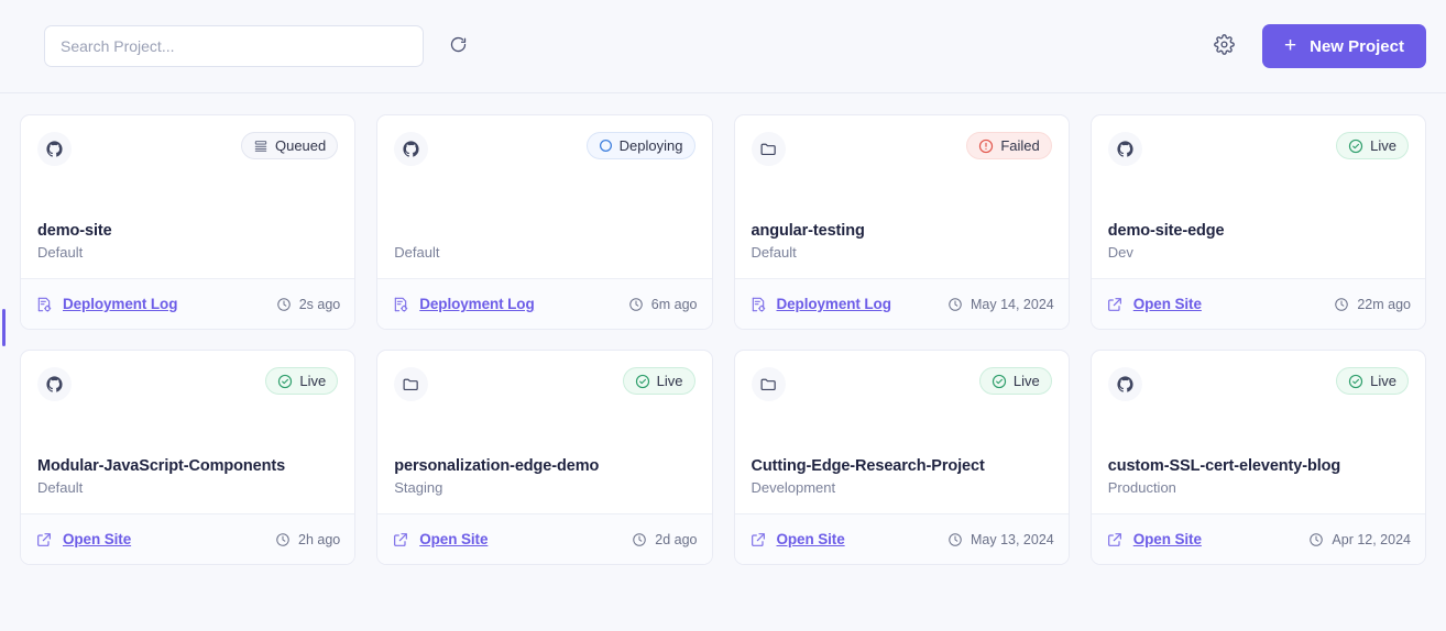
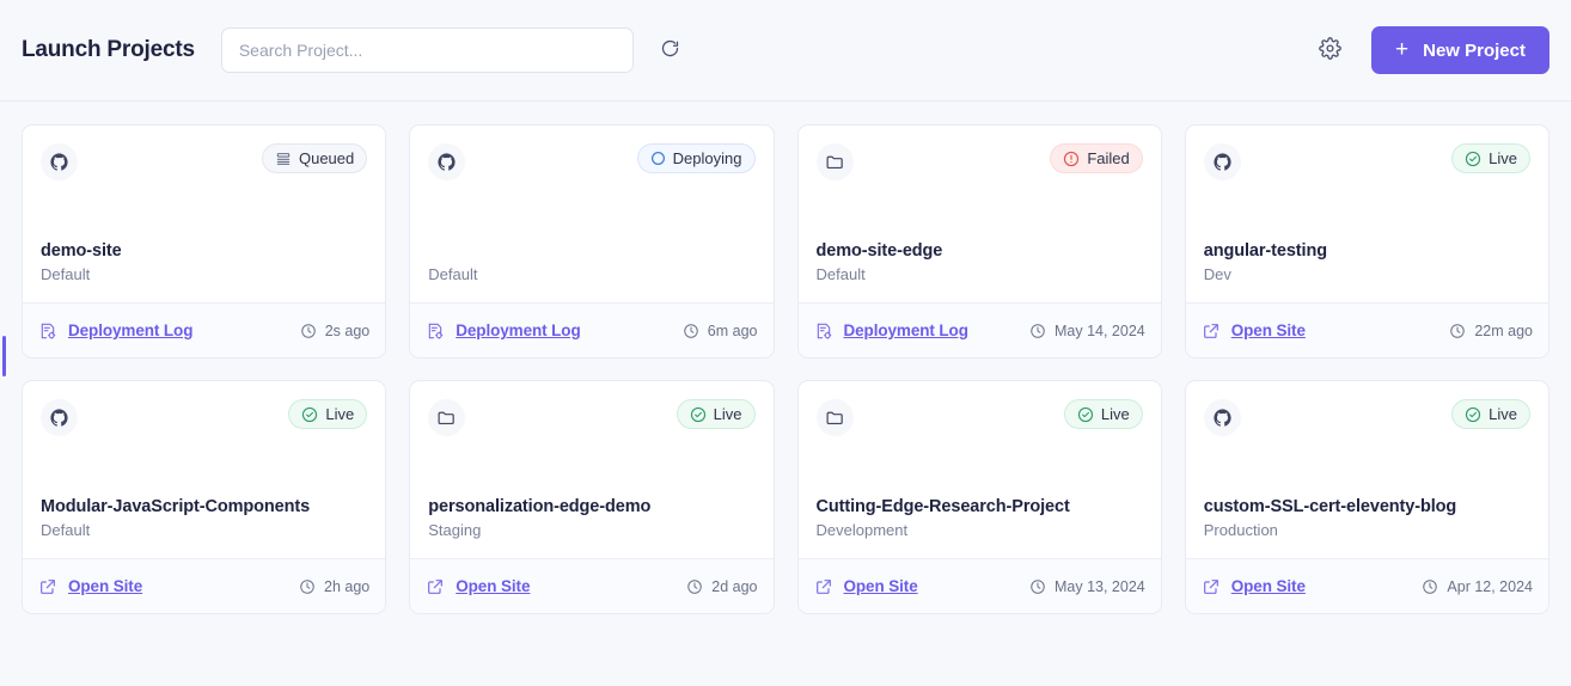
+ Launch Projects
  Search Project...
  +
  New Project
  Queued
  demo-site
  Default
  Deployment Log
  2s ago
  Deploying
  Default
  Deployment Log
  6m ago
  Failed
- angular-testing
+ demo-site-edge
  Default
  Deployment Log
  May 14, 2024
  Live
- demo-site-edge
+ angular-testing
  Dev
  Open Site
  22m ago
  Live
  Modular-JavaScript-Components
  Default
  Open Site
  2h ago
  Live
  personalization-edge-demo
  Staging
  Open Site
  2d ago
  Live
  Cutting-Edge-Research-Project
  Development
  Open Site
  May 13, 2024
  Live
  custom-SSL-cert-eleventy-blog
  Production
  Open Site
  Apr 12, 2024
